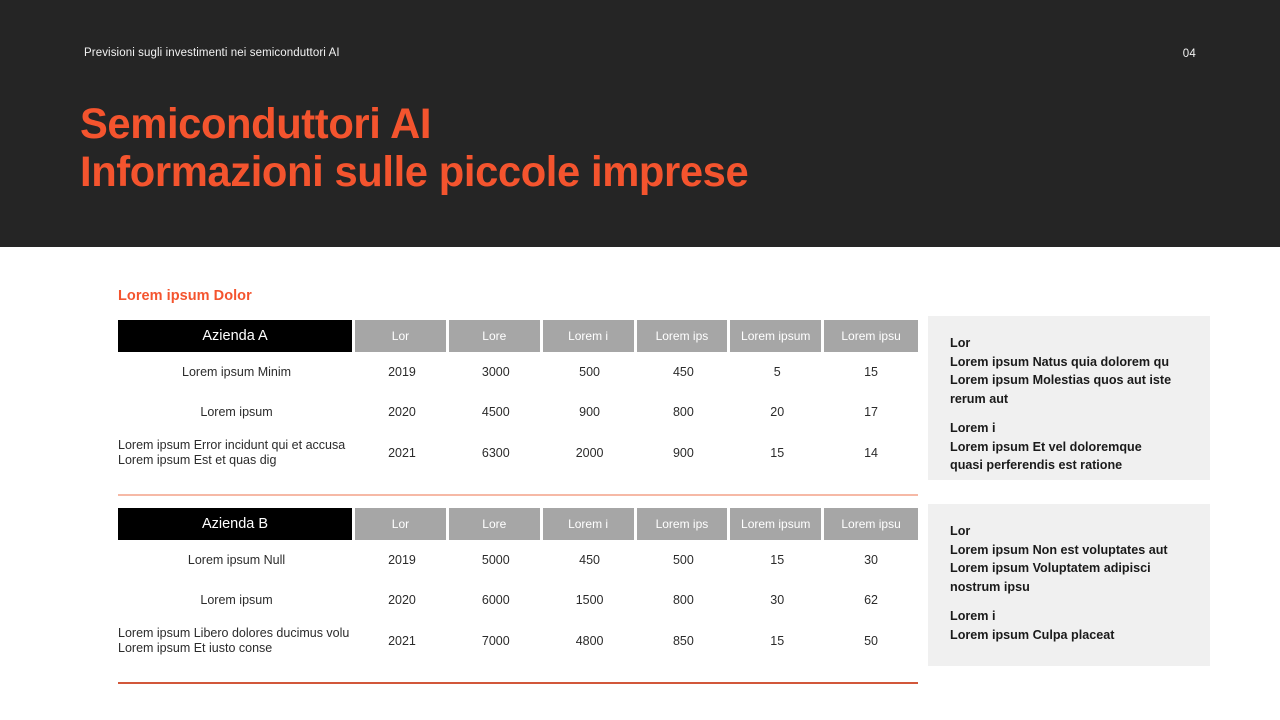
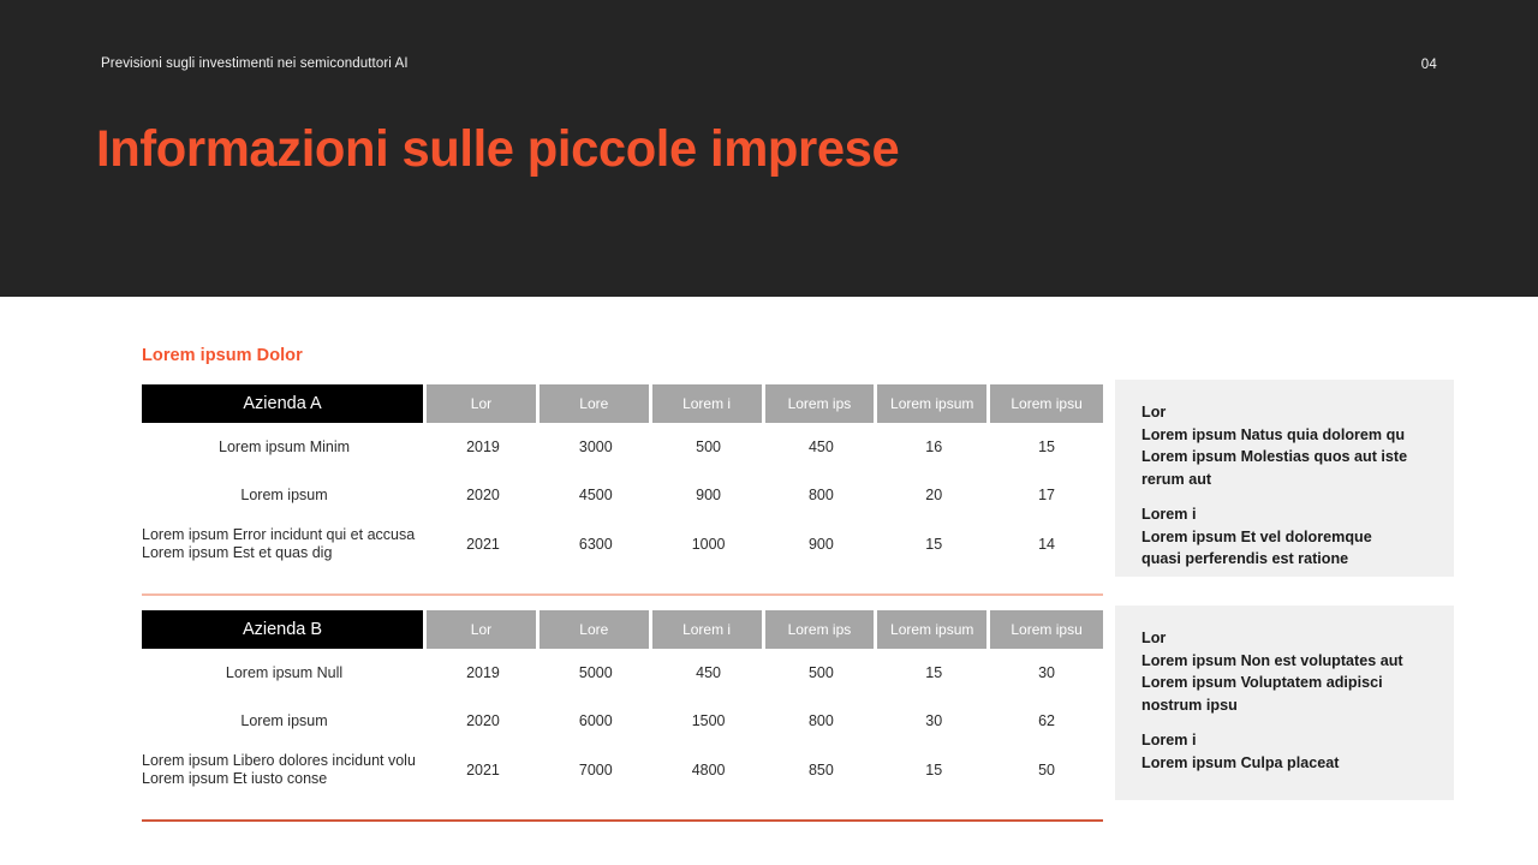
  Previsioni sugli investimenti nei semiconduttori AI
  04
- Semiconduttori AI
  Informazioni sulle piccole imprese
  Lorem ipsum Dolor
  Azienda A	Lor	Lore	Lorem i	Lorem ips	Lorem ipsum	Lorem ipsu
- Lorem ipsum Minim	2019	3000	500	450	5	15
+ Lorem ipsum Minim	2019	3000	500	450	16	15
  Lorem ipsum	2020	4500	900	800	20	17
- Lorem ipsum Error incidunt qui et accusa Lorem ipsum Est et quas dig	2021	6300	2000	900	15	14
+ Lorem ipsum Error incidunt qui et accusa Lorem ipsum Est et quas dig	2021	6300	1000	900	15	14
  Azienda B	Lor	Lore	Lorem i	Lorem ips	Lorem ipsum	Lorem ipsu
  Lorem ipsum Null	2019	5000	450	500	15	30
  Lorem ipsum	2020	6000	1500	800	30	62
- Lorem ipsum Libero dolores ducimus volu Lorem ipsum Et iusto conse	2021	7000	4800	850	15	50
+ Lorem ipsum Libero dolores incidunt volu Lorem ipsum Et iusto conse	2021	7000	4800	850	15	50
  Lor
  Lorem ipsum Natus quia dolorem qu
  Lorem ipsum Molestias quos aut iste
  rerum aut
  Lorem i
  Lorem ipsum Et vel doloremque
  quasi perferendis est ratione
  Lor
  Lorem ipsum Non est voluptates aut
  Lorem ipsum Voluptatem adipisci
  nostrum ipsu
  Lorem i
  Lorem ipsum Culpa placeat
